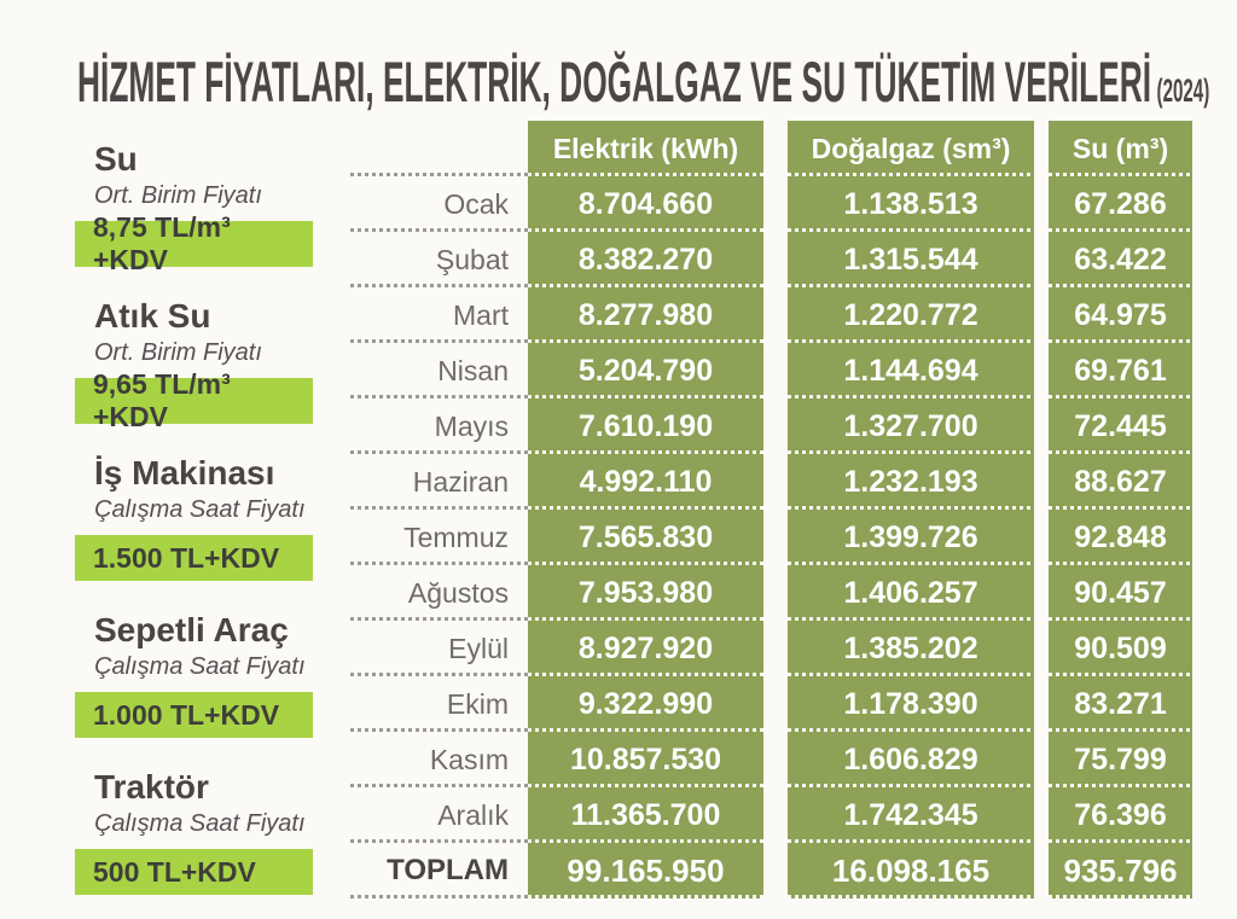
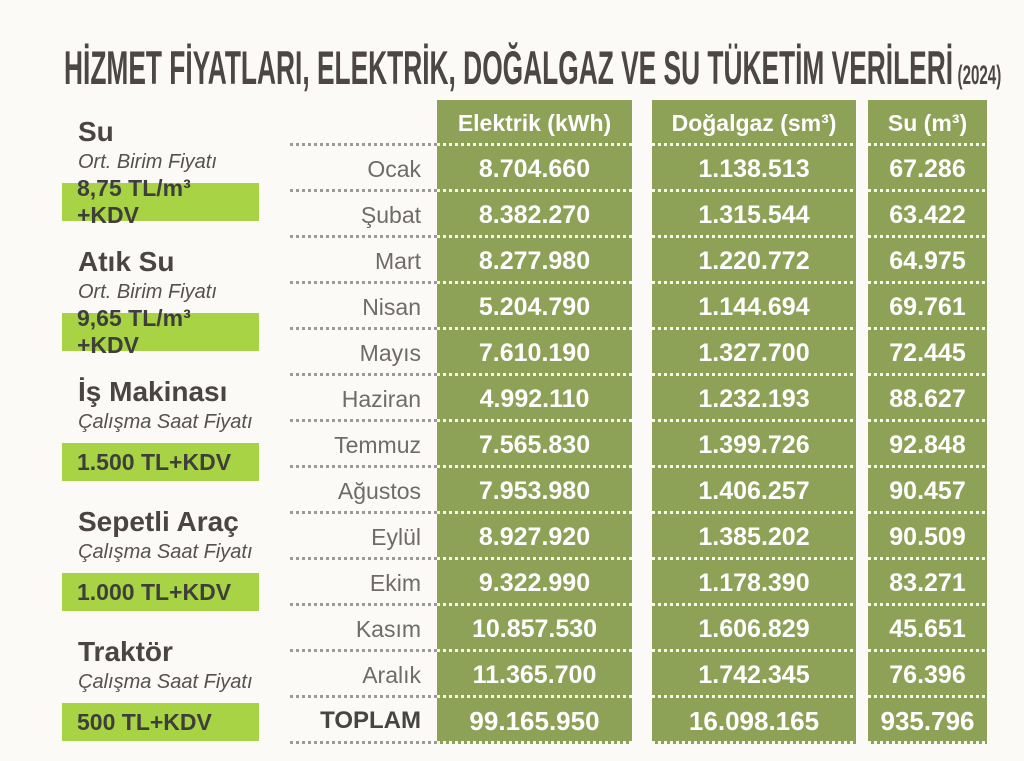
  HİZMET FİYATLARI, ELEKTRİK, DOĞALGAZ VE SU TÜKETİM VERİLERİ
  (2024)
  Su
  Ort. Birim Fiyatı
  8,75 TL/m³ +KDV
  Atık Su
  Ort. Birim Fiyatı
  9,65 TL/m³ +KDV
  İş Makinası
  Çalışma Saat Fiyatı
  1.500 TL+KDV
  Sepetli Araç
  Çalışma Saat Fiyatı
  1.000 TL+KDV
  Traktör
  Çalışma Saat Fiyatı
  500 TL+KDV
  Elektrik (kWh)
  Doğalgaz (sm³)
  Su (m³)
  Ocak
  8.704.660
  1.138.513
  67.286
  Şubat
  8.382.270
  1.315.544
  63.422
  Mart
  8.277.980
  1.220.772
  64.975
  Nisan
  5.204.790
  1.144.694
  69.761
  Mayıs
  7.610.190
  1.327.700
  72.445
  Haziran
  4.992.110
  1.232.193
  88.627
  Temmuz
  7.565.830
  1.399.726
  92.848
  Ağustos
  7.953.980
  1.406.257
  90.457
  Eylül
  8.927.920
  1.385.202
  90.509
  Ekim
  9.322.990
  1.178.390
  83.271
  Kasım
  10.857.530
  1.606.829
- 75.799
+ 45.651
  Aralık
  11.365.700
  1.742.345
  76.396
  TOPLAM
  99.165.950
  16.098.165
  935.796
